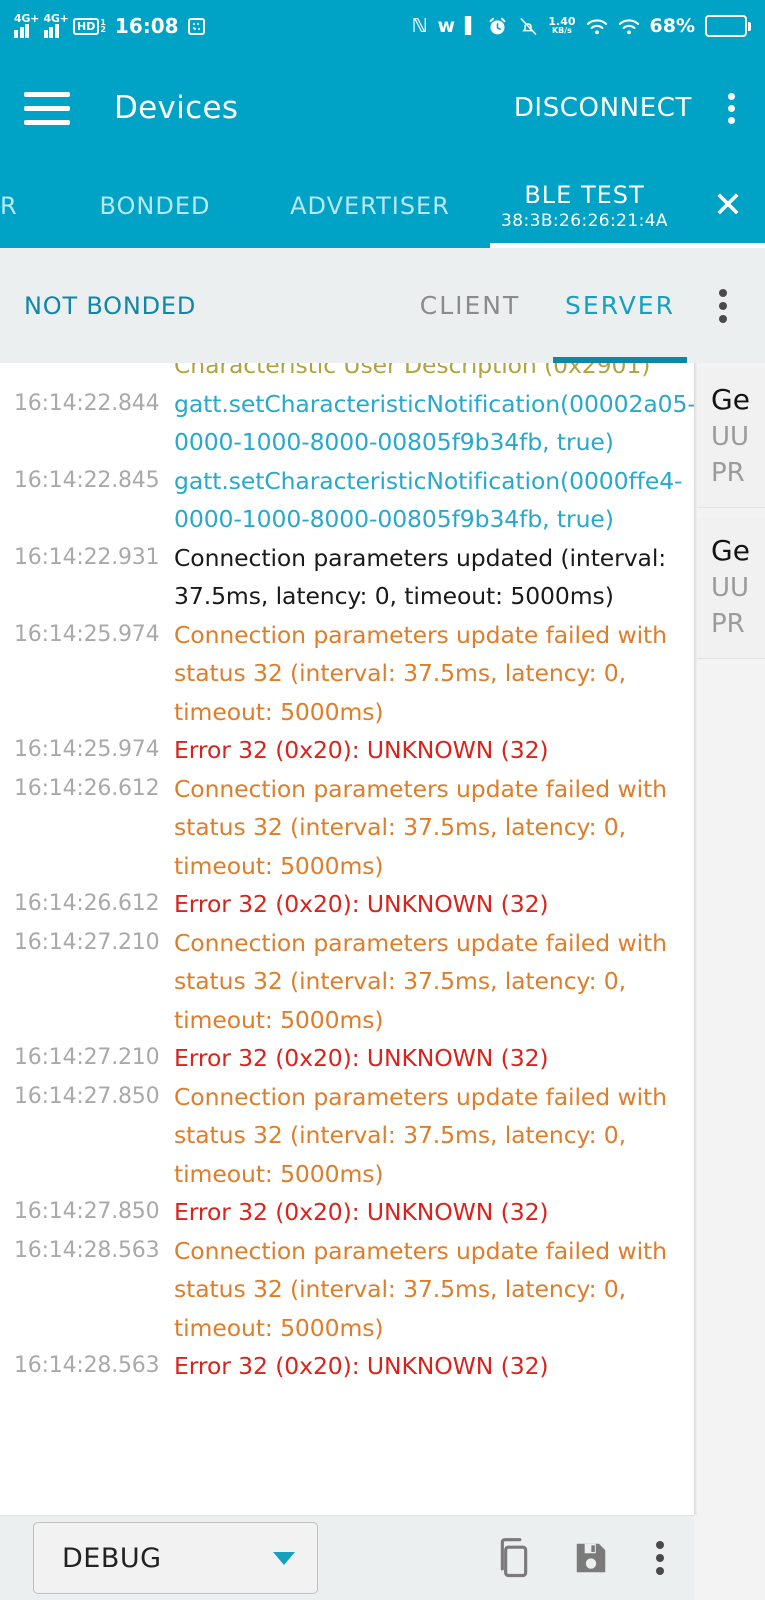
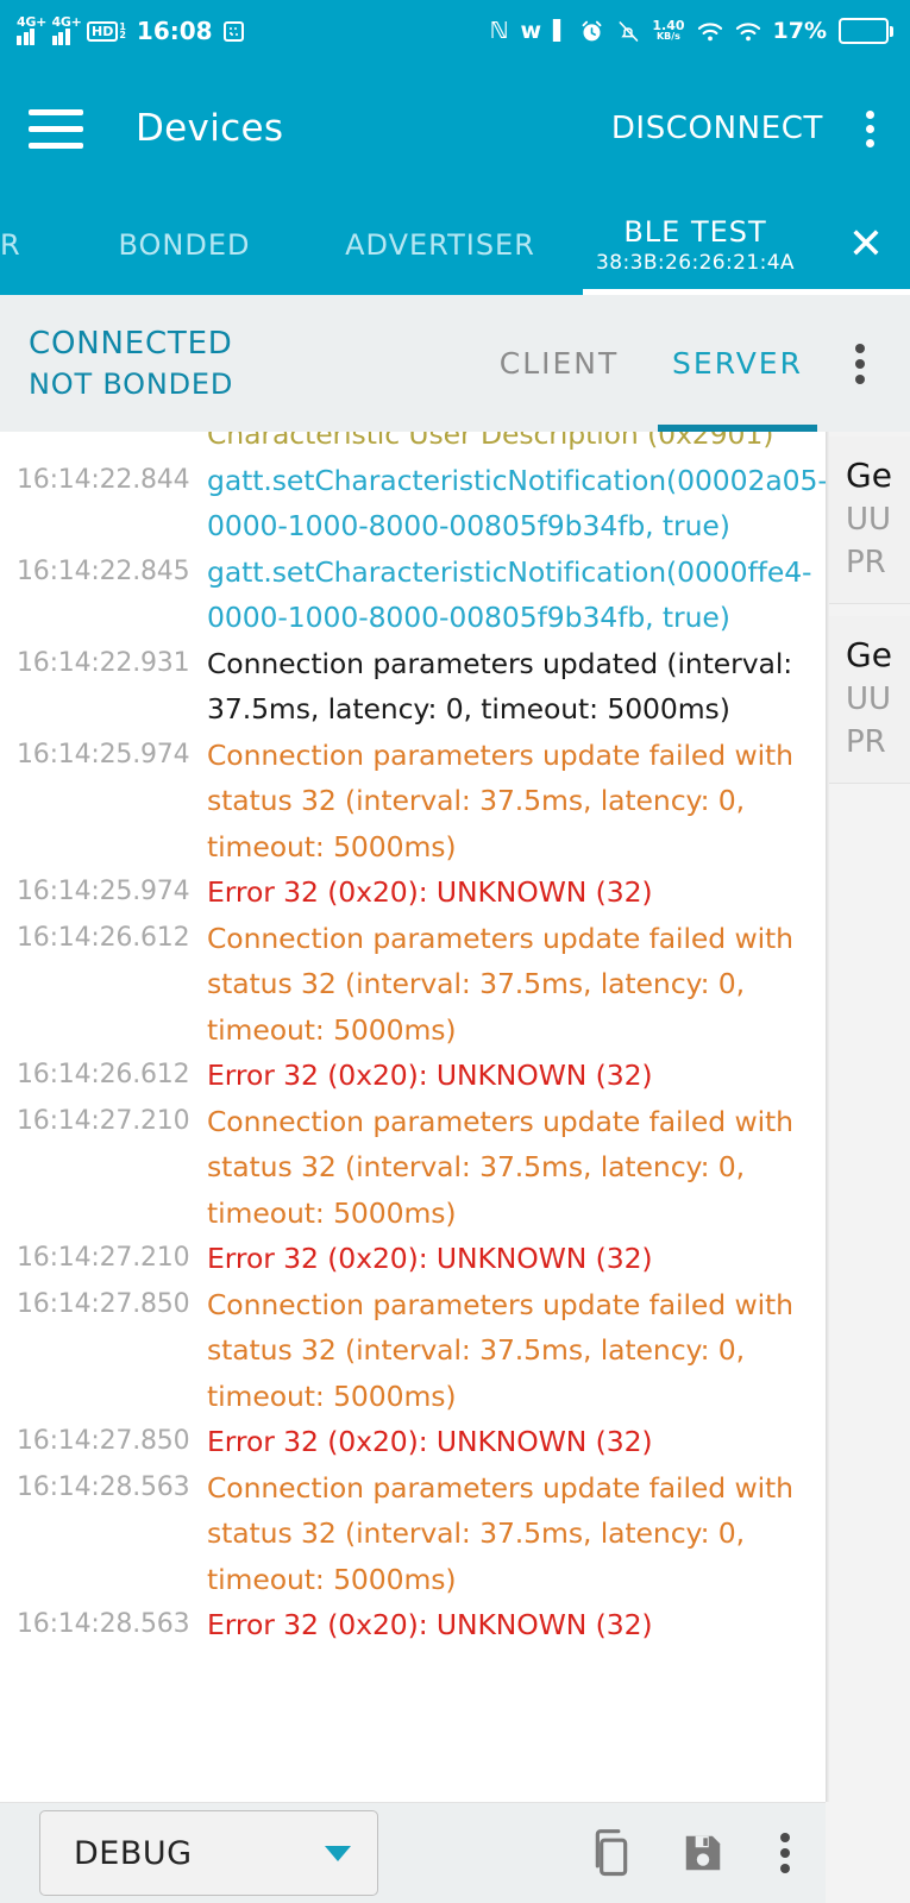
  4G+
  4G+
  HD
  1
  2
  16:08
  ℕ
  w
  ▌
  1.40
  KB/s
- 68%
+ 17%
  Devices
  DISCONNECT
  R
  BONDED
  ADVERTISER
  BLE TEST
  38:3B:26:26:21:4A
  ✕
+ CONNECTED
  NOT BONDED
  CLIENT
  SERVER
  Characteristic User Description (0x2901)
  16:14:22.844
  gatt.setCharacteristicNotification(00002a05-0000-1000-8000-00805f9b34fb, true)
  16:14:22.845
  gatt.setCharacteristicNotification(0000ffe4-0000-1000-8000-00805f9b34fb, true)
  16:14:22.931
  Connection parameters updated (interval: 37.5ms, latency: 0, timeout: 5000ms)
  16:14:25.974
  Connection parameters update failed with status 32 (interval: 37.5ms, latency: 0, timeout: 5000ms)
  16:14:25.974
  Error 32 (0x20): UNKNOWN (32)
  16:14:26.612
  Connection parameters update failed with status 32 (interval: 37.5ms, latency: 0, timeout: 5000ms)
  16:14:26.612
  Error 32 (0x20): UNKNOWN (32)
  16:14:27.210
  Connection parameters update failed with status 32 (interval: 37.5ms, latency: 0, timeout: 5000ms)
  16:14:27.210
  Error 32 (0x20): UNKNOWN (32)
  16:14:27.850
  Connection parameters update failed with status 32 (interval: 37.5ms, latency: 0, timeout: 5000ms)
  16:14:27.850
  Error 32 (0x20): UNKNOWN (32)
  16:14:28.563
  Connection parameters update failed with status 32 (interval: 37.5ms, latency: 0, timeout: 5000ms)
  16:14:28.563
  Error 32 (0x20): UNKNOWN (32)
  Ge
  UU
  PR
  Ge
  UU
  PR
  DEBUG
